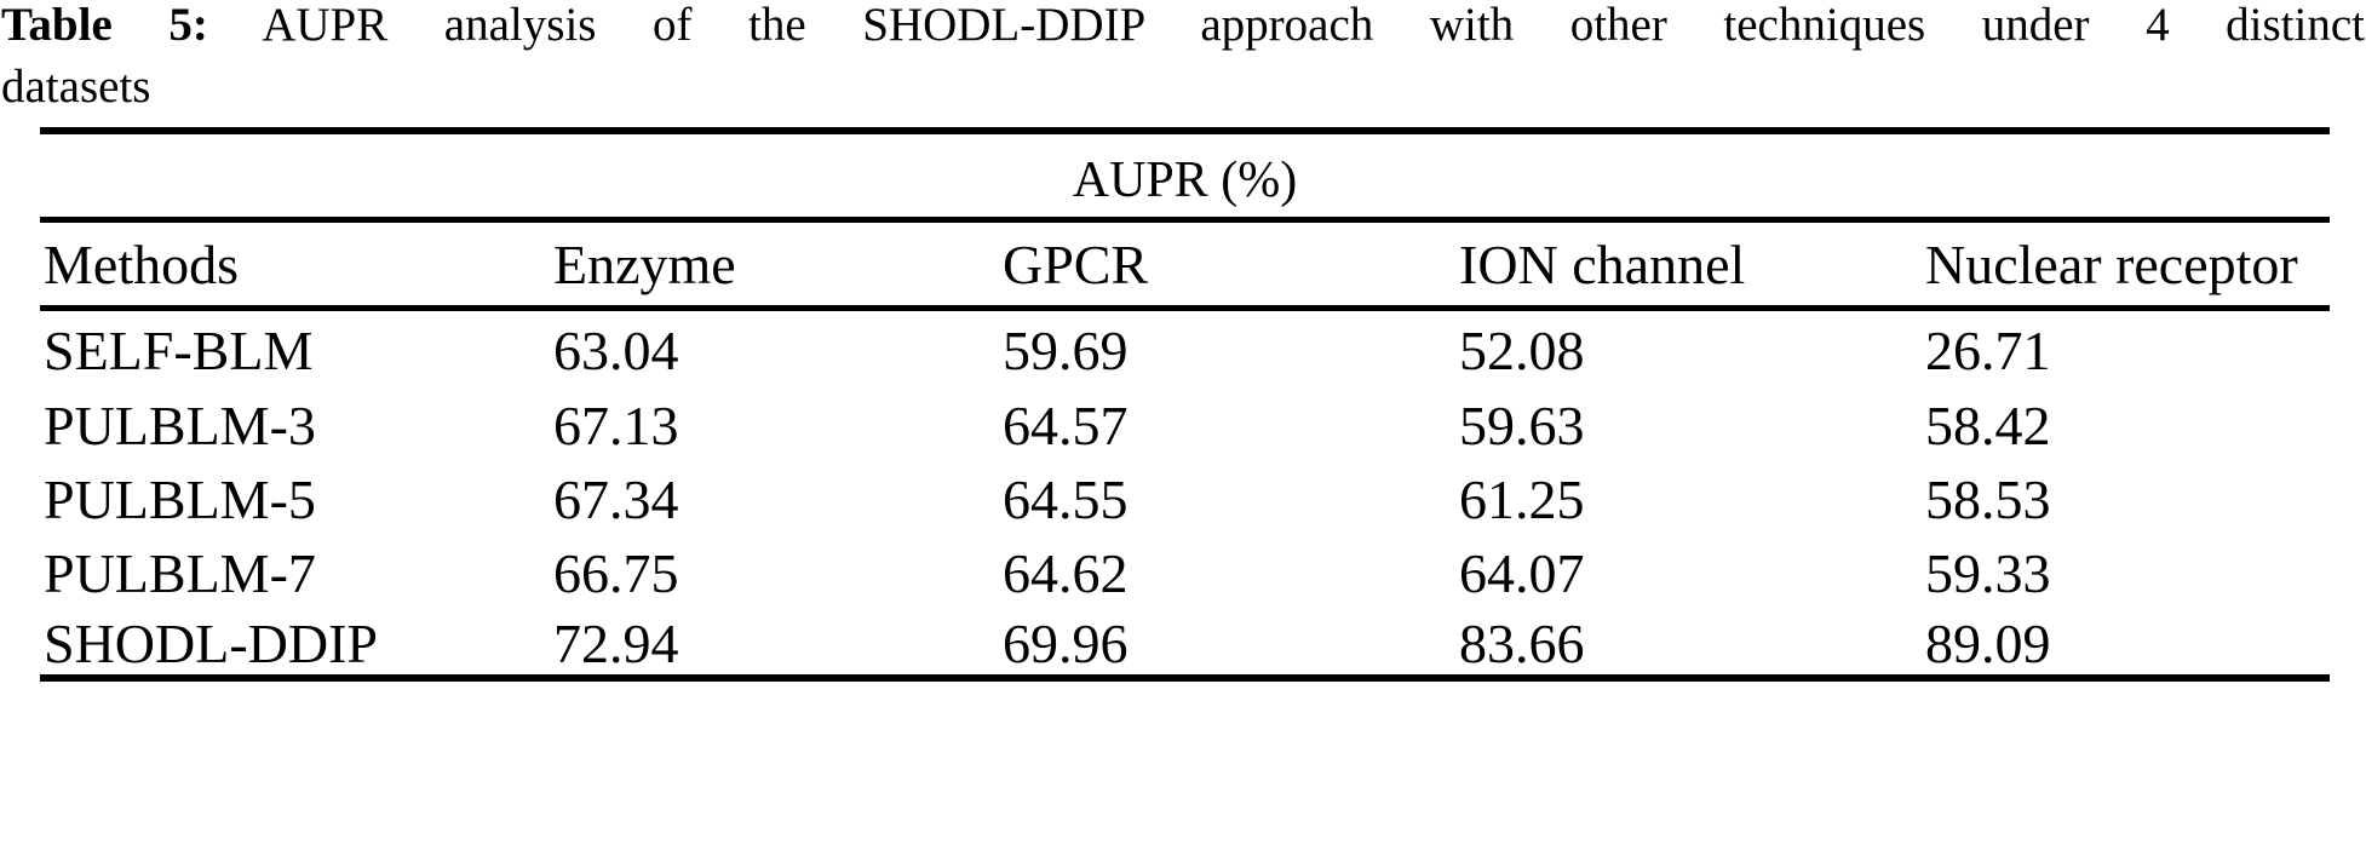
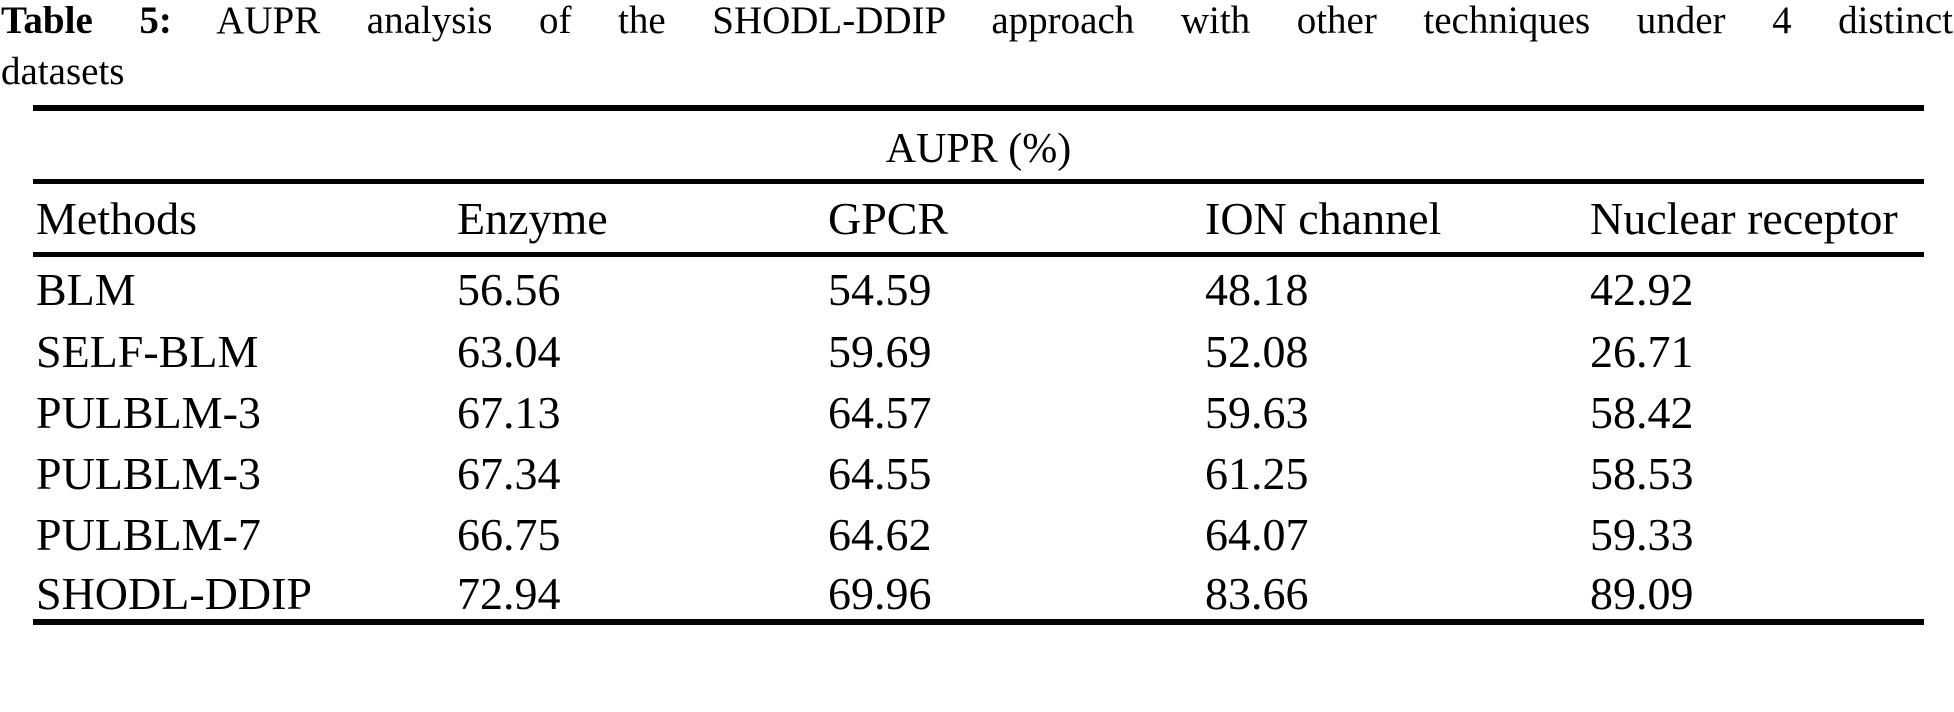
  Table 5: AUPR analysis of the SHODL-DDIP approach with other techniques under 4 distinct
  datasets
  AUPR (%)
  Methods	Enzyme	GPCR	ION channel	Nuclear receptor
+ BLM	56.56	54.59	48.18	42.92
  SELF-BLM	63.04	59.69	52.08	26.71
  PULBLM-3	67.13	64.57	59.63	58.42
- PULBLM-5	67.34	64.55	61.25	58.53
+ PULBLM-3	67.34	64.55	61.25	58.53
  PULBLM-7	66.75	64.62	64.07	59.33
  SHODL-DDIP	72.94	69.96	83.66	89.09
